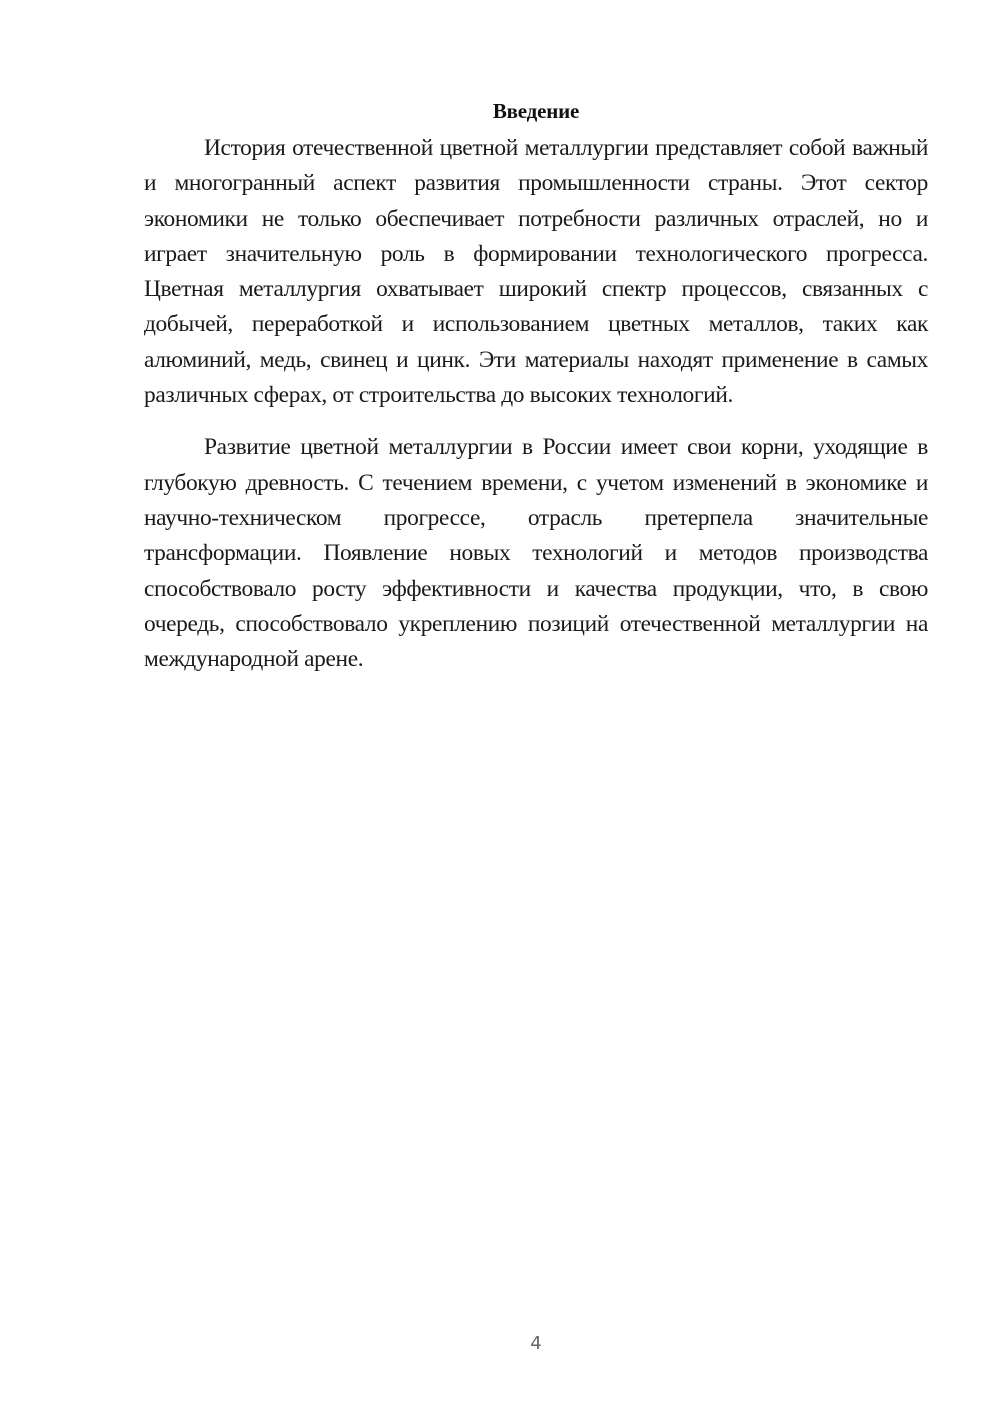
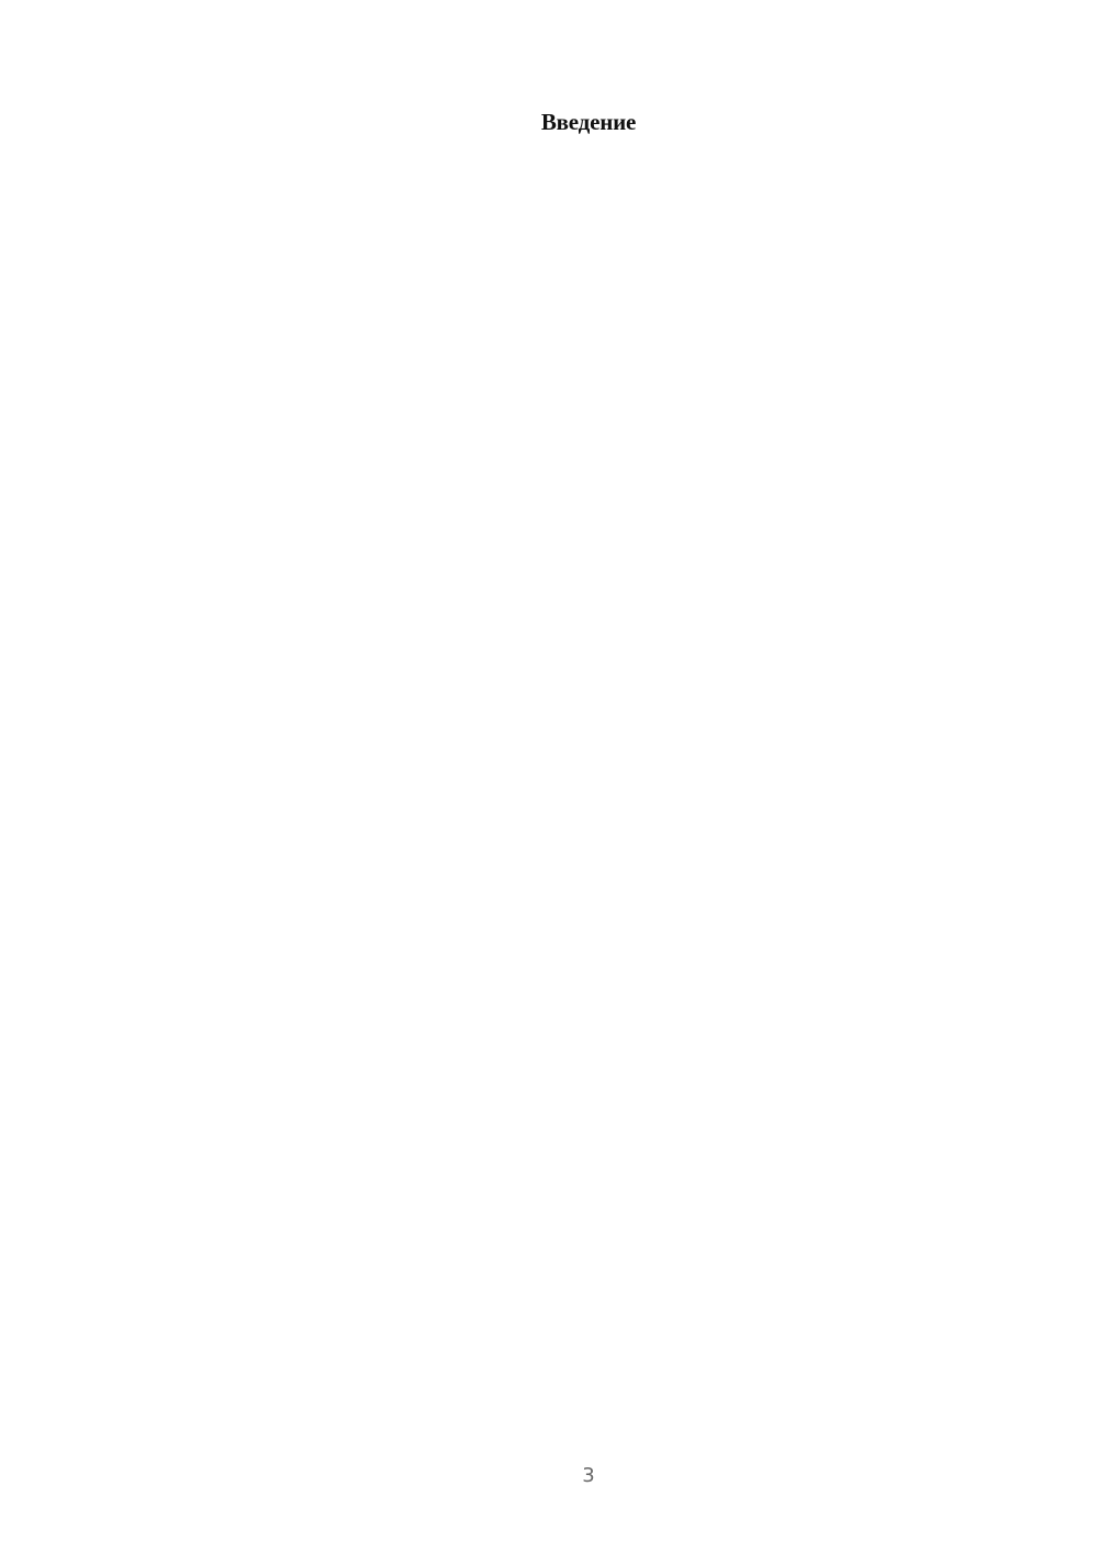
  Введение
- История отечественной цветной металлургии представляет собой важный и многогранный аспект развития промышленности страны. Этот сектор экономики не только обеспечивает потребности различных отраслей, но и играет значительную роль в формировании технологического прогресса. Цветная металлургия охватывает широкий спектр процессов, связанных с добычей, переработкой и использованием цветных металлов, таких как алюминий, медь, свинец и цинк. Эти материалы находят применение в самых различных сферах, от строительства до высоких технологий.
- Развитие цветной металлургии в России имеет свои корни, уходящие в глубокую древность. С течением времени, с учетом изменений в экономике и научно-техническом прогрессе, отрасль претерпела значительные трансформации. Появление новых технологий и методов производства способствовало росту эффективности и качества продукции, что, в свою очередь, способствовало укреплению позиций отечественной металлургии на международной арене.
- 4
+ 3
